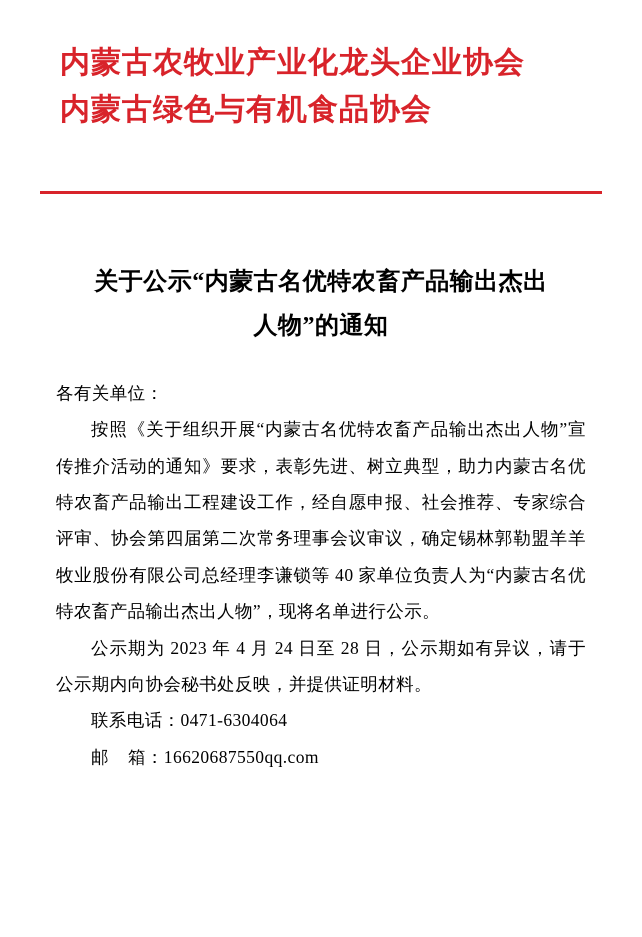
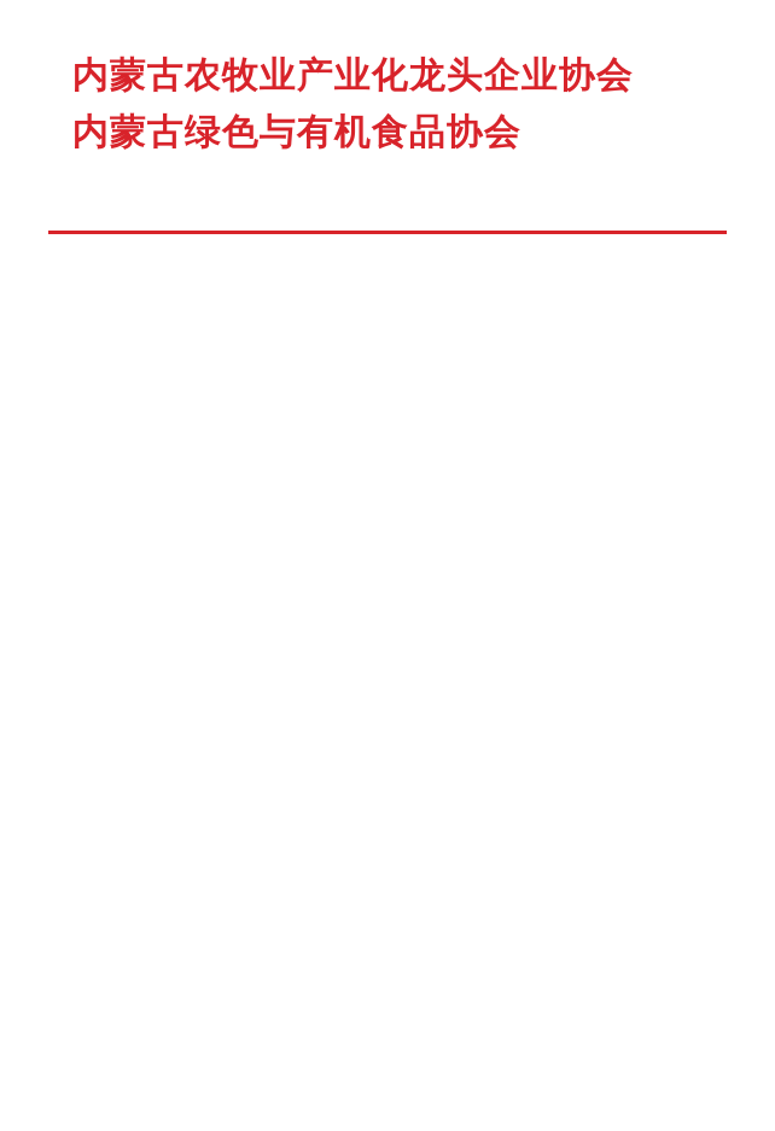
  内蒙古农牧业产业化龙头企业协会
  内蒙古绿色与有机食品协会
- 关于公示“内蒙古名优特农畜产品输出杰出
- 人物”的通知
- 各有关单位：
- 按照《关于组织开展“内蒙古名优特农畜产品输出杰出人物”宣传推介活动的通知》要求，表彰先进、树立典型，助力内蒙古名优特农畜产品输出工程建设工作，经自愿申报、社会推荐、专家综合评审、协会第四届第二次常务理事会议审议，确定锡林郭勒盟羊羊牧业股份有限公司总经理李谦锁等 40 家单位负责人为“内蒙古名优特农畜产品输出杰出人物”，现将名单进行公示。
- 公示期为 2023 年 4 月 24 日至 28 日，公示期如有异议，请于公示期内向协会秘书处反映，并提供证明材料。
- 联系电话：0471-6304064
- 邮 箱：16620687550qq.com
